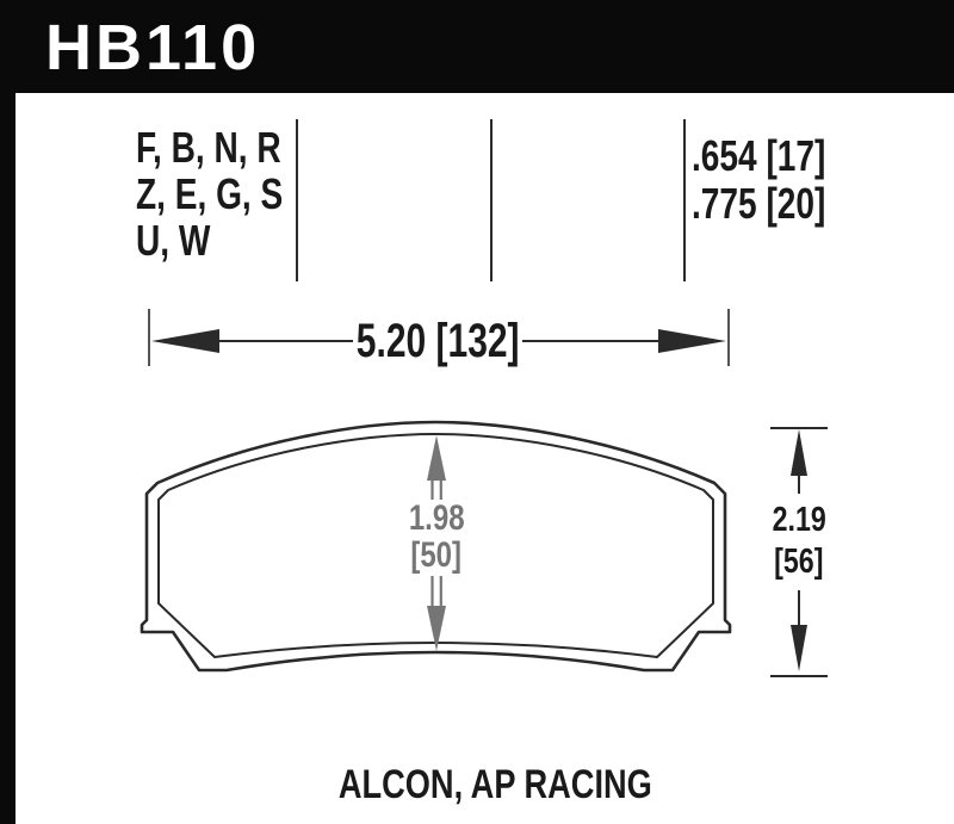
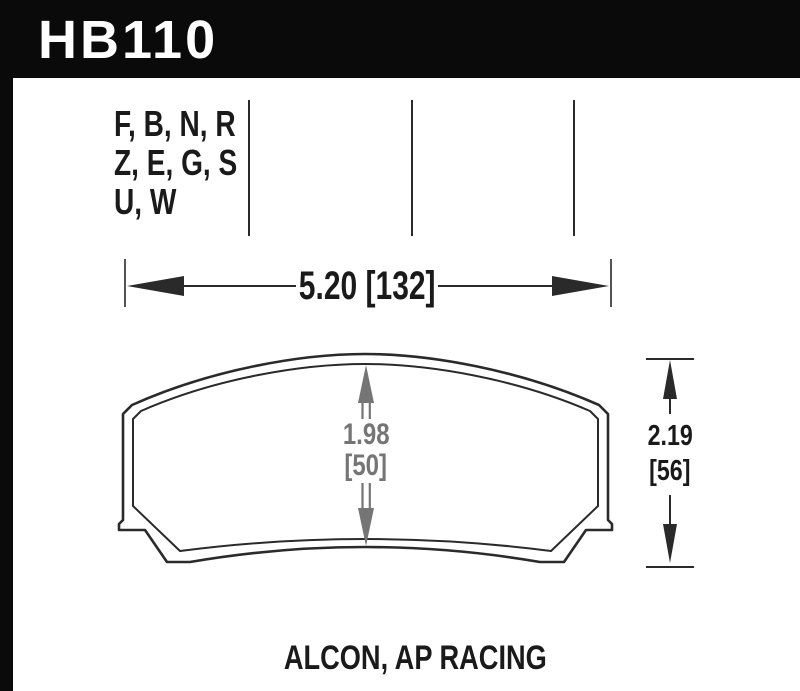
  HB110
  F, B, N, R
  Z, E, G, S
  U, W
- .654 [17]
- .775 [20]
  5.20 [132]
  1.98
  [50]
  2.19
  [56]
  ALCON, AP RACING
